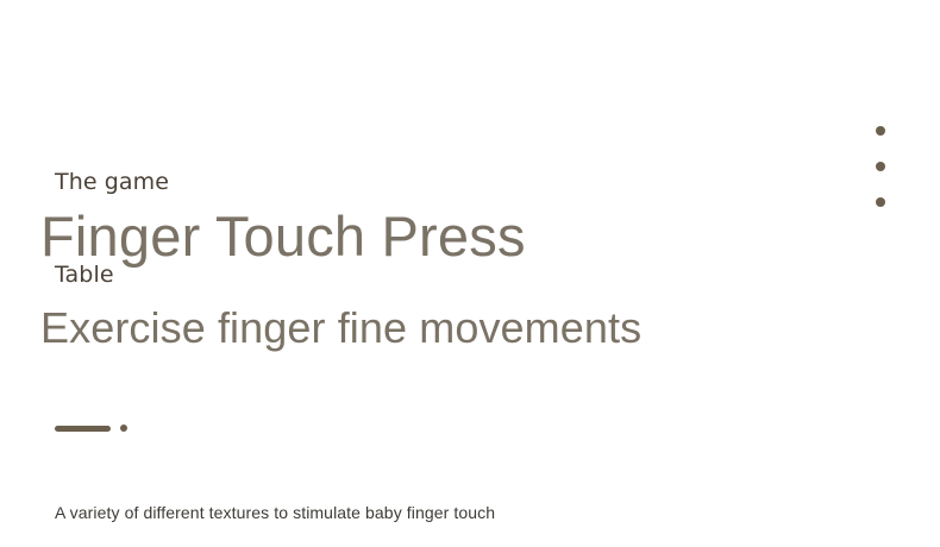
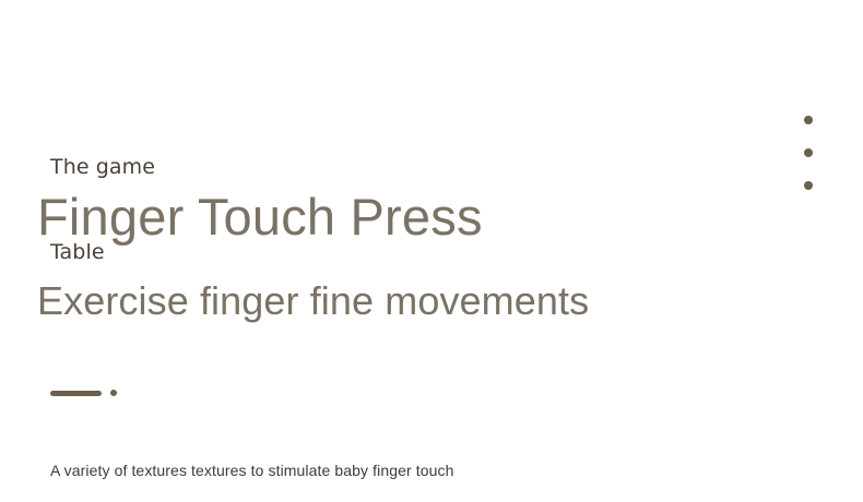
  The game
  Table
  Finger Touch Press
  Exercise finger fine movements
- A variety of different textures to stimulate baby finger touch
+ A variety of textures textures to stimulate baby finger touch
